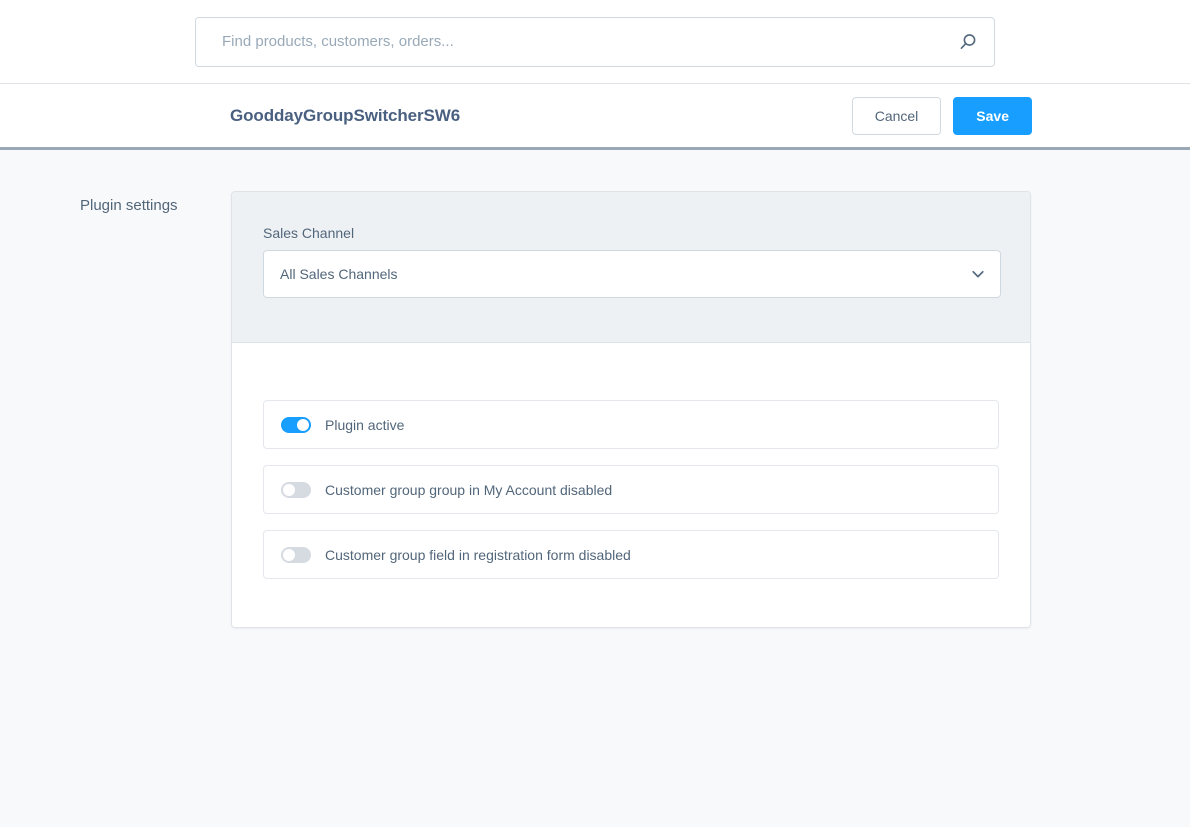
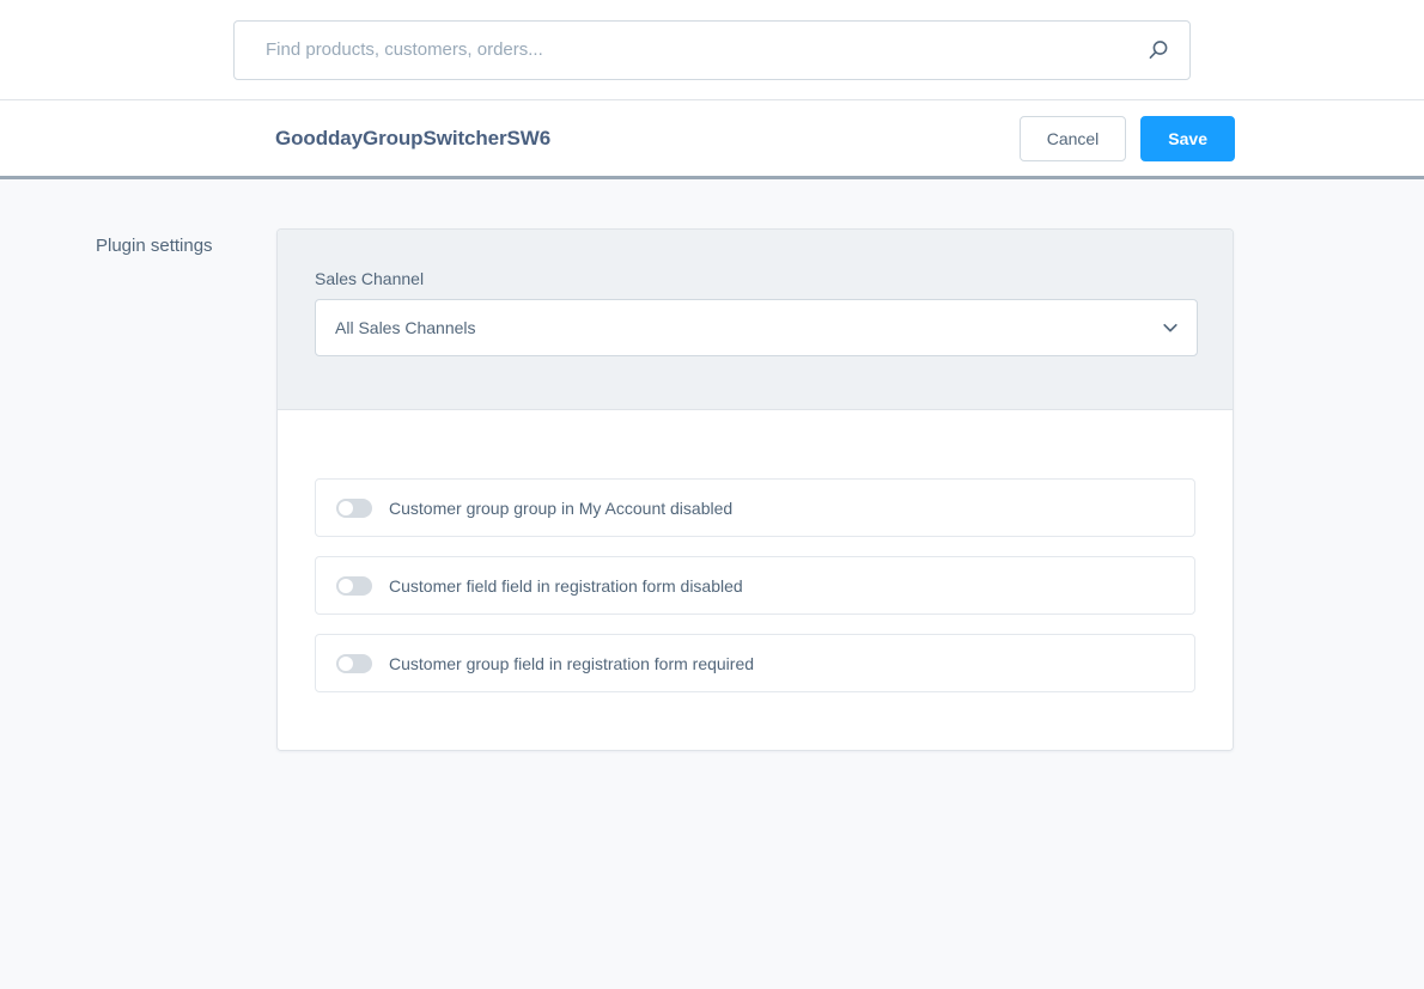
  Find products, customers, orders...
  GooddayGroupSwitcherSW6
  Cancel
  Save
  Plugin settings
  Sales Channel
  All Sales Channels
- Plugin active
  Customer group group in My Account disabled
- Customer group field in registration form disabled
+ Customer field field in registration form disabled
+ Customer group field in registration form required
